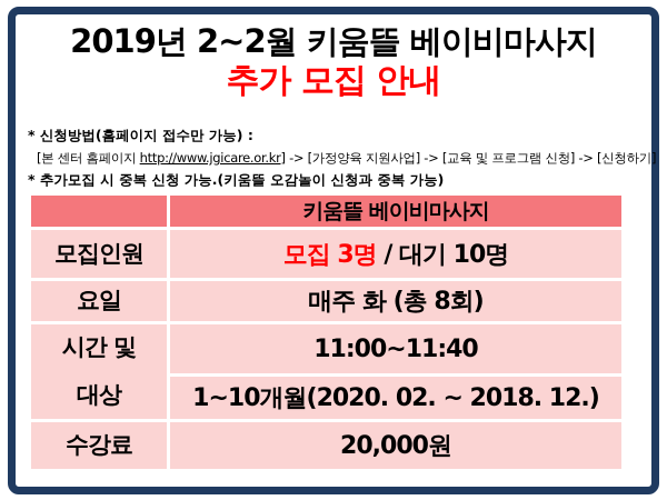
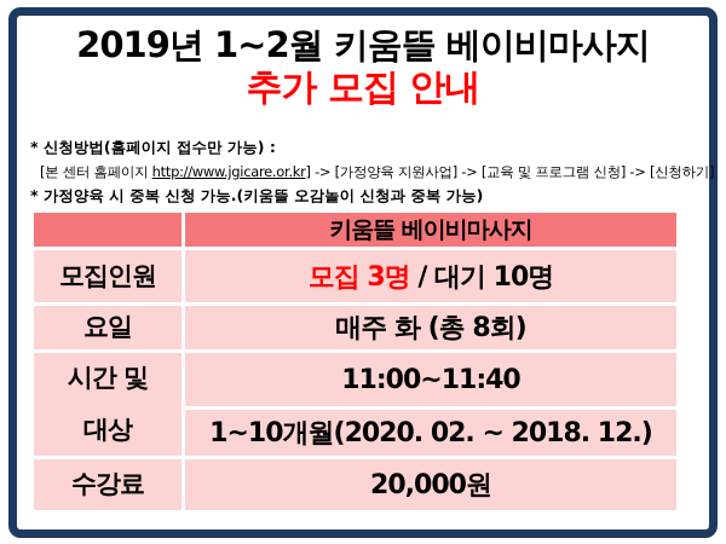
- 2019년 2~2월 키움뜰 베이비마사지
+ 2019년 1~2월 키움뜰 베이비마사지
  추가 모집 안내
  * 신청방법(홈페이지 접수만 가능) :
  [본 센터 홈페이지 http://www.jgicare.or.kr] -> [가정양육 지원사업] -> [교육 및 프로그램 신청] -> [신청하기]
- * 추가모집 시 중복 신청 가능.(키움뜰 오감놀이 신청과 중복 가능)
+ * 가정양육 시 중복 신청 가능.(키움뜰 오감놀이 신청과 중복 가능)
  	키움뜰 베이비마사지
  모집인원	모집 3명 / 대기 10명
  요일	매주 화 (총 8회)
  시간 및 대상	11:00~11:40
  1~10개월(2020. 02. ~ 2018. 12.)
  수강료	20,000원
